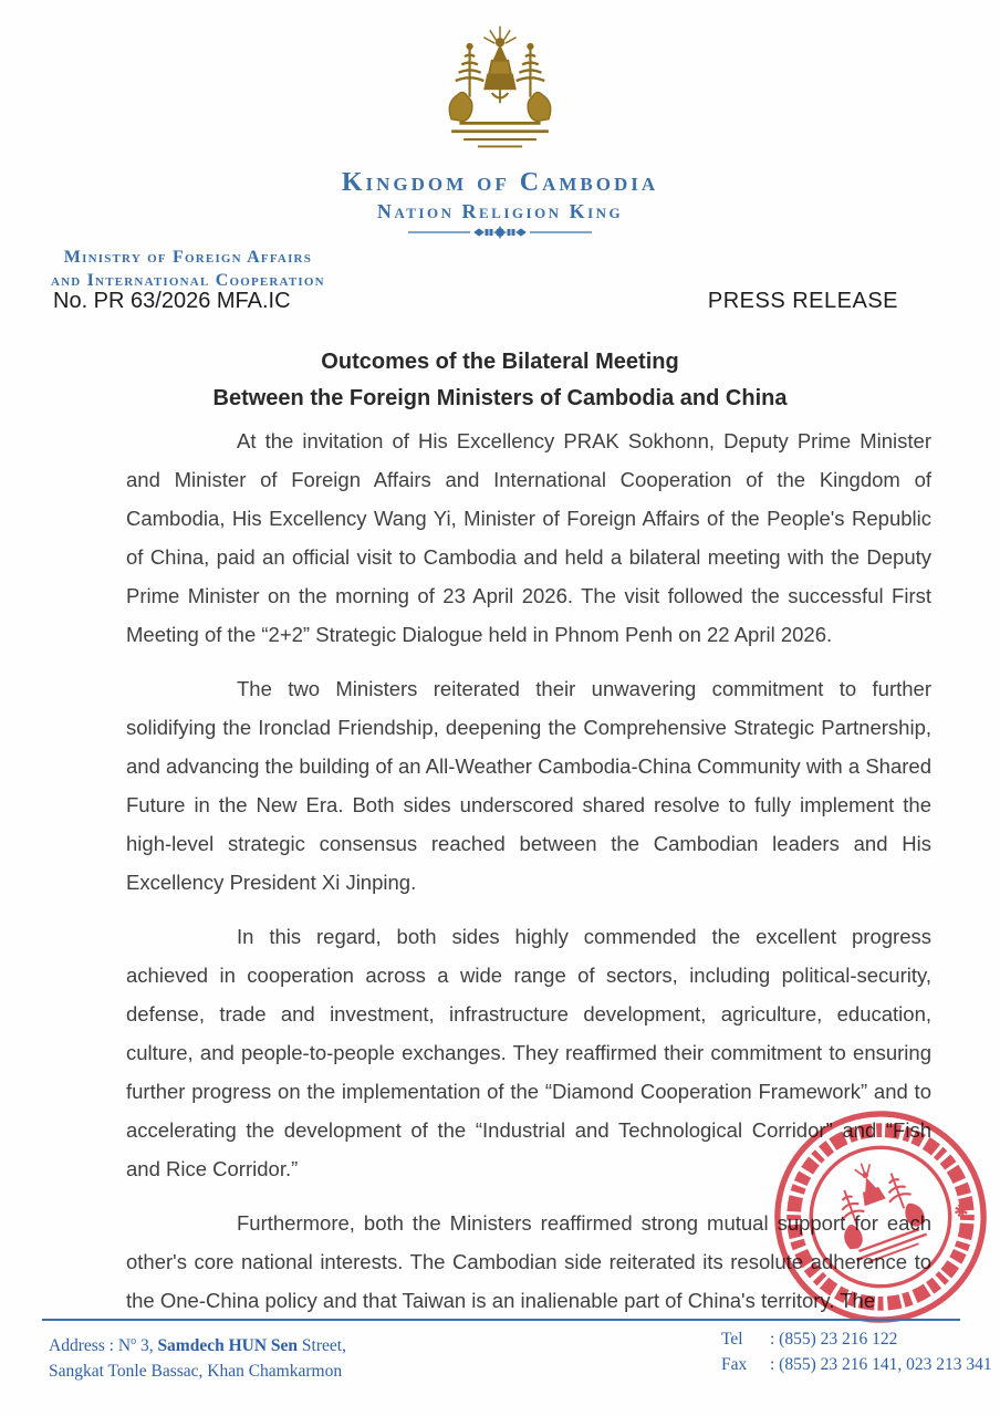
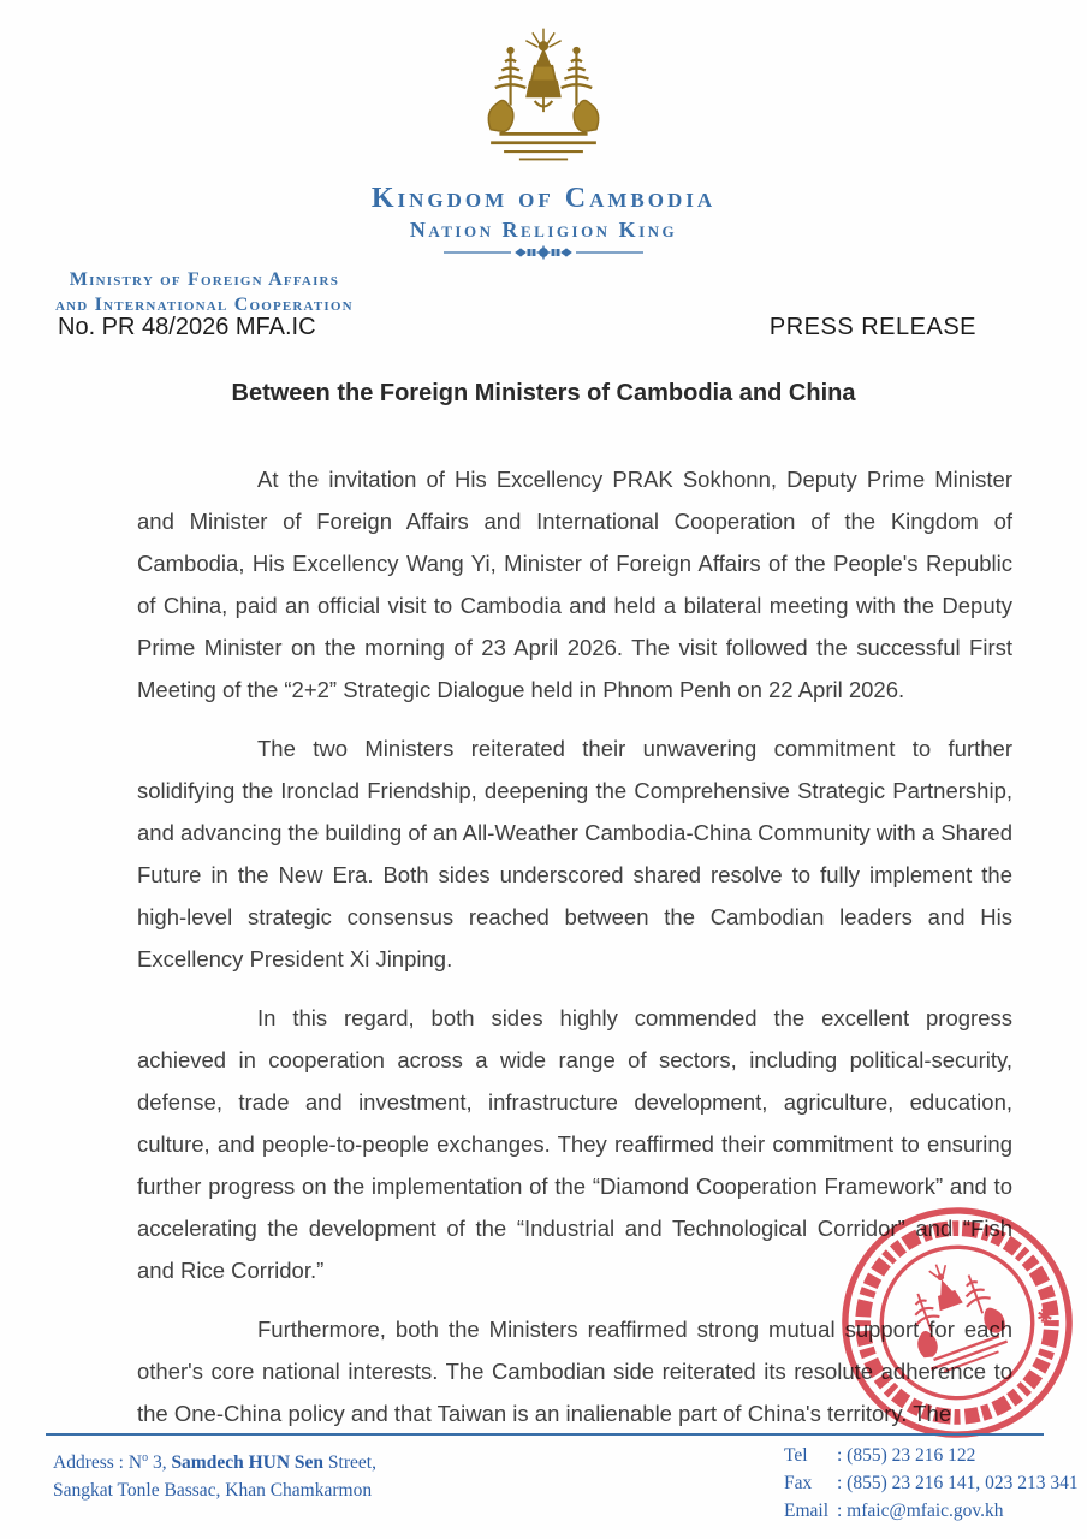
  Kingdom of Cambodia
  Nation Religion King
  Ministry of Foreign Affairs
  and International Cooperation
- No. PR 63/2026 MFA.IC
+ No. PR 48/2026 MFA.IC
  PRESS RELEASE
- Outcomes of the Bilateral Meeting
  Between the Foreign Ministers of Cambodia and China
  At the invitation of His Excellency PRAK Sokhonn, Deputy Prime Minister and Minister of Foreign Affairs and International Cooperation of the Kingdom of Cambodia, His Excellency Wang Yi, Minister of Foreign Affairs of the People's Republic of China, paid an official visit to Cambodia and held a bilateral meeting with the Deputy Prime Minister on the morning of 23 April 2026. The visit followed the successful First Meeting of the “2+2” Strategic Dialogue held in Phnom Penh on 22 April 2026.
  The two Ministers reiterated their unwavering commitment to further solidifying the Ironclad Friendship, deepening the Comprehensive Strategic Partnership, and advancing the building of an All-Weather Cambodia-China Community with a Shared Future in the New Era. Both sides underscored shared resolve to fully implement the high-level strategic consensus reached between the Cambodian leaders and His Excellency President Xi Jinping.
  In this regard, both sides highly commended the excellent progress achieved in cooperation across a wide range of sectors, including political-security, defense, trade and investment, infrastructure development, agriculture, education, culture, and people-to-people exchanges. They reaffirmed their commitment to ensuring further progress on the implementation of the “Diamond Cooperation Framework” and to accelerating the development of the “Industrial and Technological Corridosh and Rice Corridor.”
  Furthermore, both the Ministers reaffirmed strong mutual supportor eah other's core national interests. The Cambodian side reiterated its resolue aherence to the One-China policy and that Taiwan is an inalienable part of China's territo. Th
  Address : No 3, Samdech HUN Sen Street,
  Sangkat Tonle Bassac, Khan Chamkarmon
  Tel
  : (855) 23 216 122
  Fax
  : (855) 23 216 141, 023 213 341
+ Email
+ : mfaic@mfaic.gov.kh
